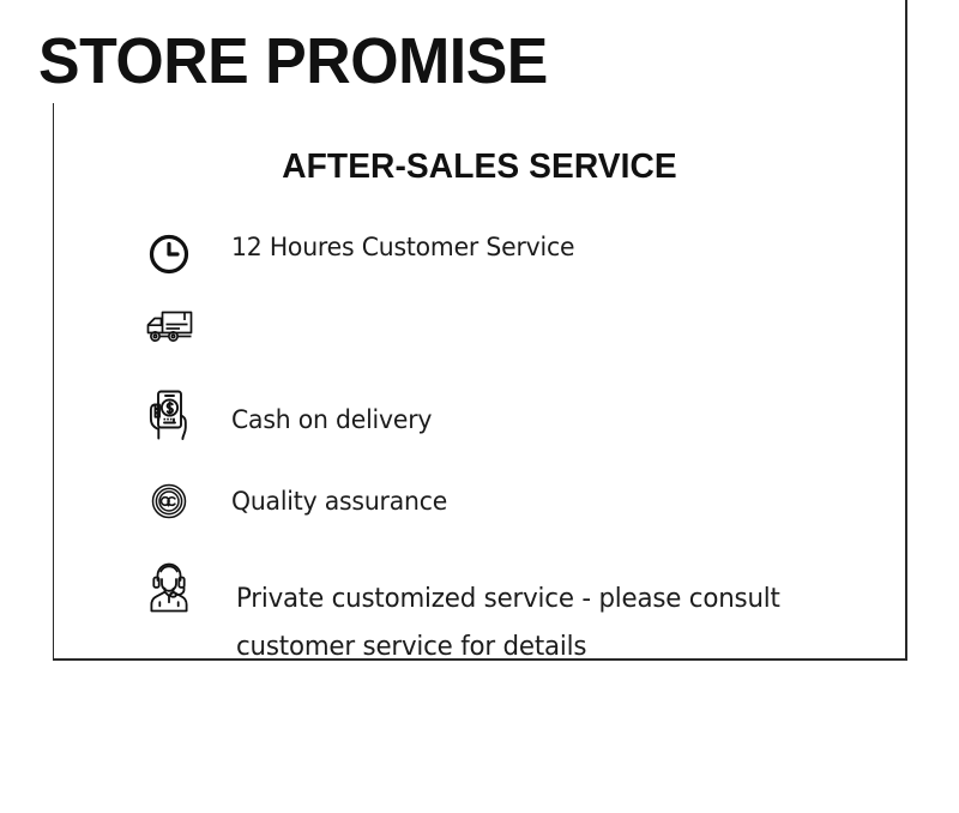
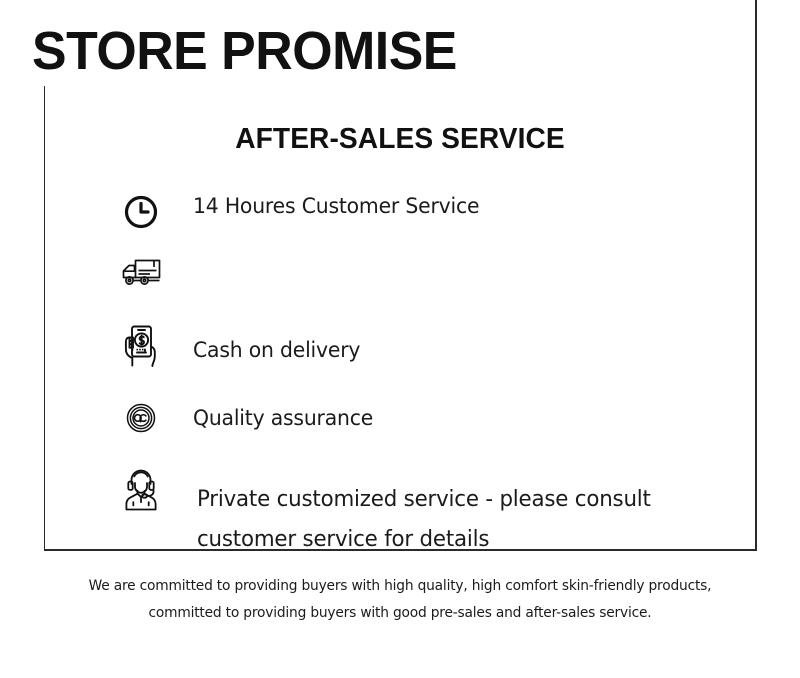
  STORE PROMISE
  AFTER-SALES SERVICE
- 12 Houres Customer Service
+ 14 Houres Customer Service
  Cash on delivery
  Quality assurance
  Private customized service - please consult customer service for details
+ We are committed to providing buyers with high quality, high comfort skin-friendly products,
+ committed to providing buyers with good pre-sales and after-sales service.
